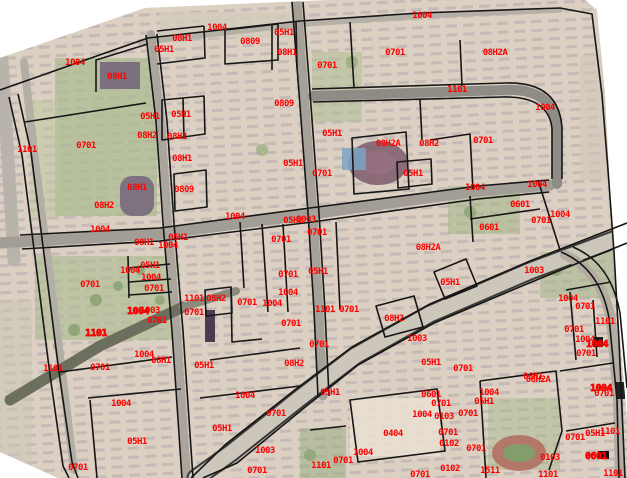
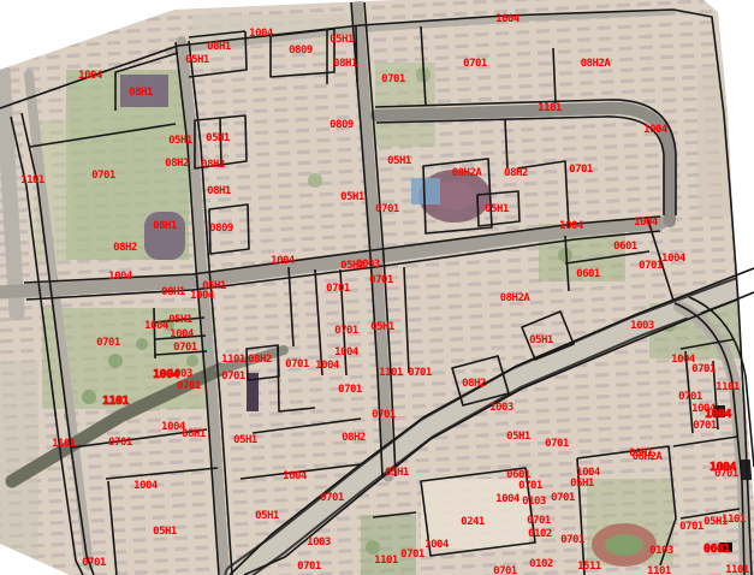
  1004
  1004
  1004
  08H1
  05H1
  0809
  05H1
  08H1
  08H2A
  0701
  0701
  0809
  1101
  0701
  08H1
  05H1
  05H1
  08H2
  08H2
  08H1
  0809
  08H1
  08H2
  1004
  08H1
  1004
  05H1
  05H1
  0701
  1004
  05H1
  1003
  0701
  0701
  05H1
  08H2A
  08H2
  05H1
  08H2A
  0701
  1004
  1004
  0601
  0601
  0701
  1004
  1101
  1004
  0701
  1004
  05H1
  1004
  0701
  1004
  1003
  0701
  1101
  1004
  08H1
  1101
  0701
  0701
  05H1
  1004
  1101
  08H2
  0701
  1004
  0701
  1101
  0701
  0701
  0701
  05H1
  08H2
  05H1
  1003
  08H2
  1003
  05H1
  0701
  08H1
  1004
  0701
  1101
  0701
  1004
  1004
  0701
  08H2A
  1004
  05H1
  0701
  1004
  05H1
  0701
  1003
  0701
  05H1
  0601
  0701
  1004
  0103
  0701
- 0404
+ 0241
  0701
  0102
  0701
  1004
  0701
  1101
  0102
  0701
  1004
  05H1
  1004
  0701
  0701
  05H1
  1101
  0103
  0601
  1511
  1101
  1101
